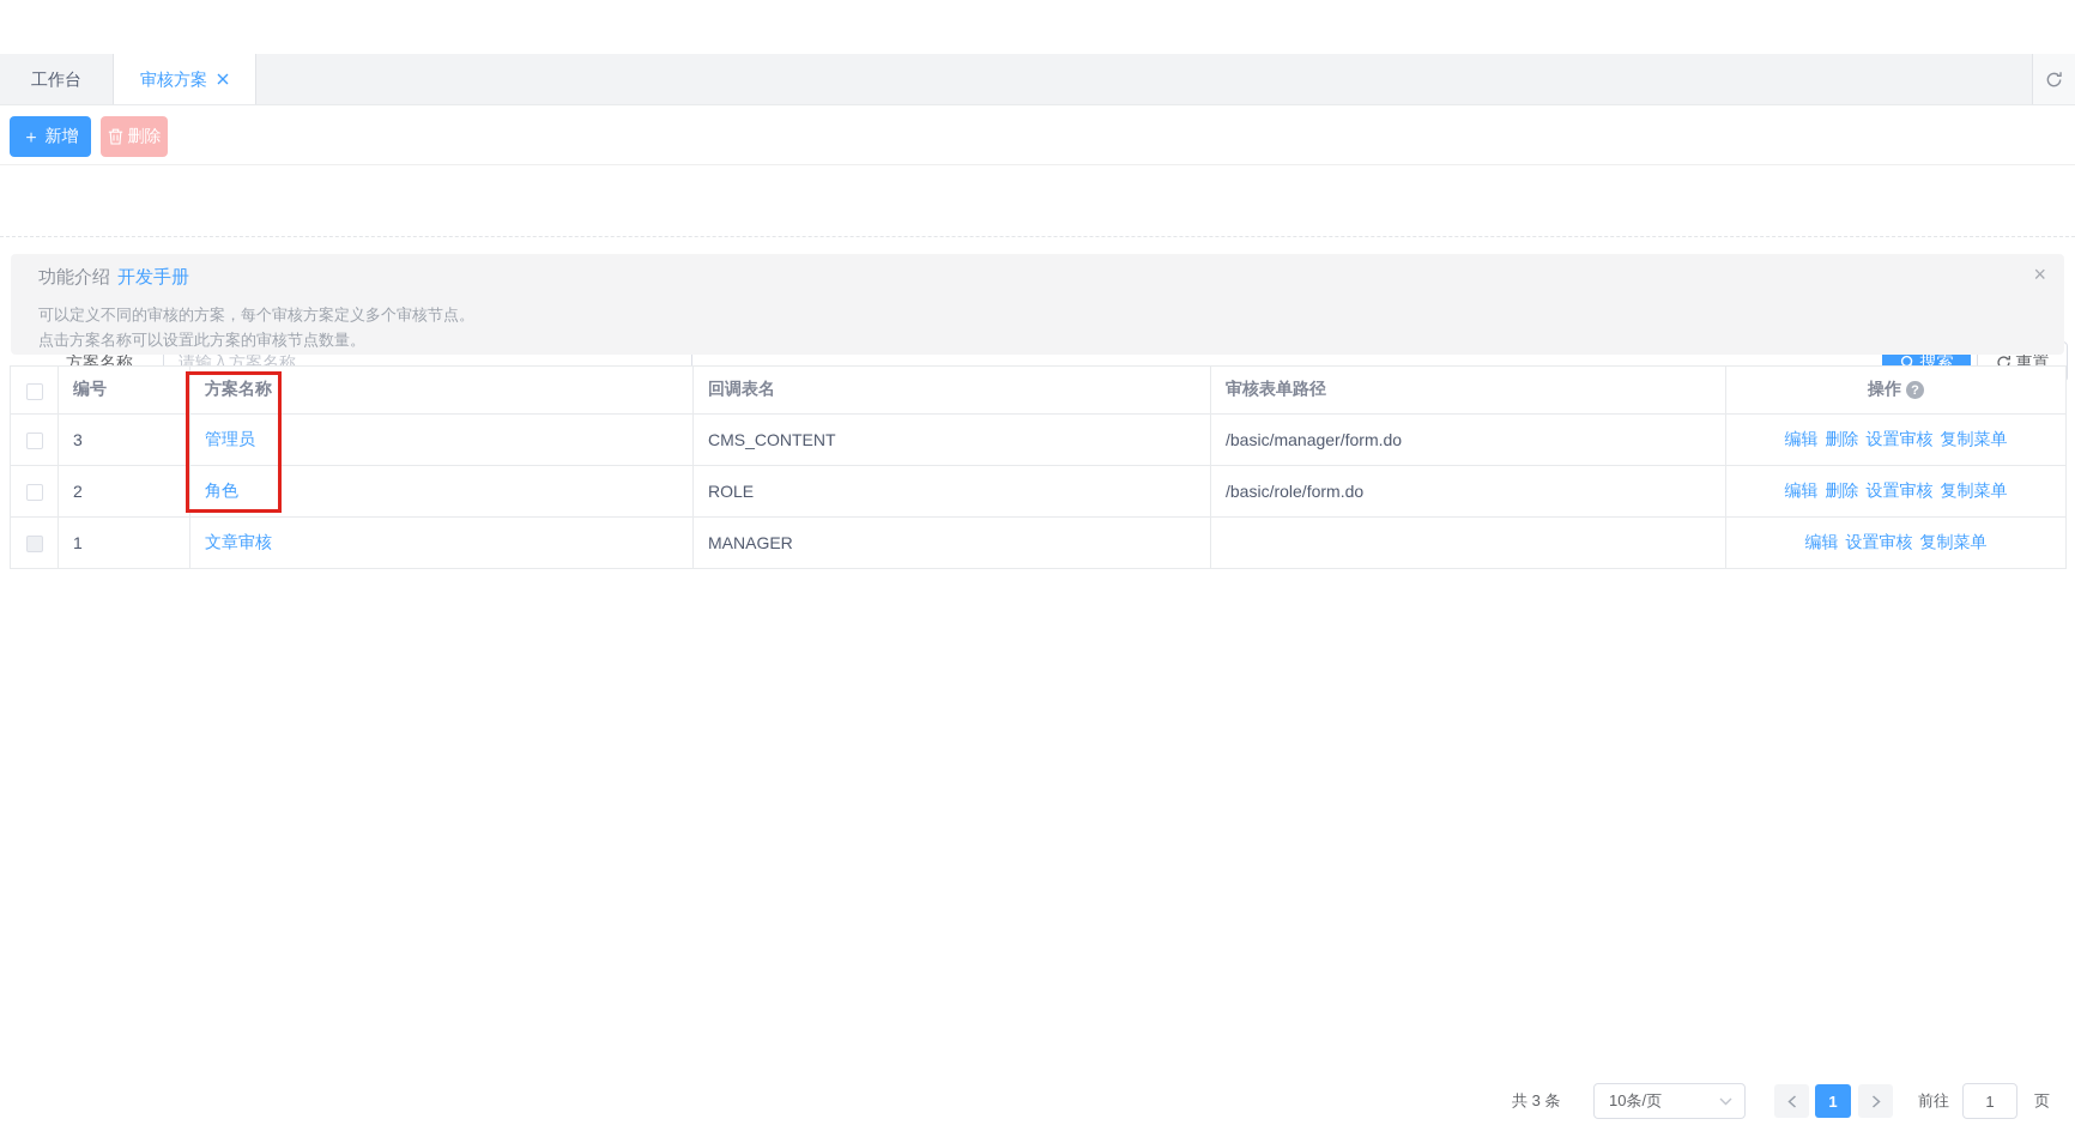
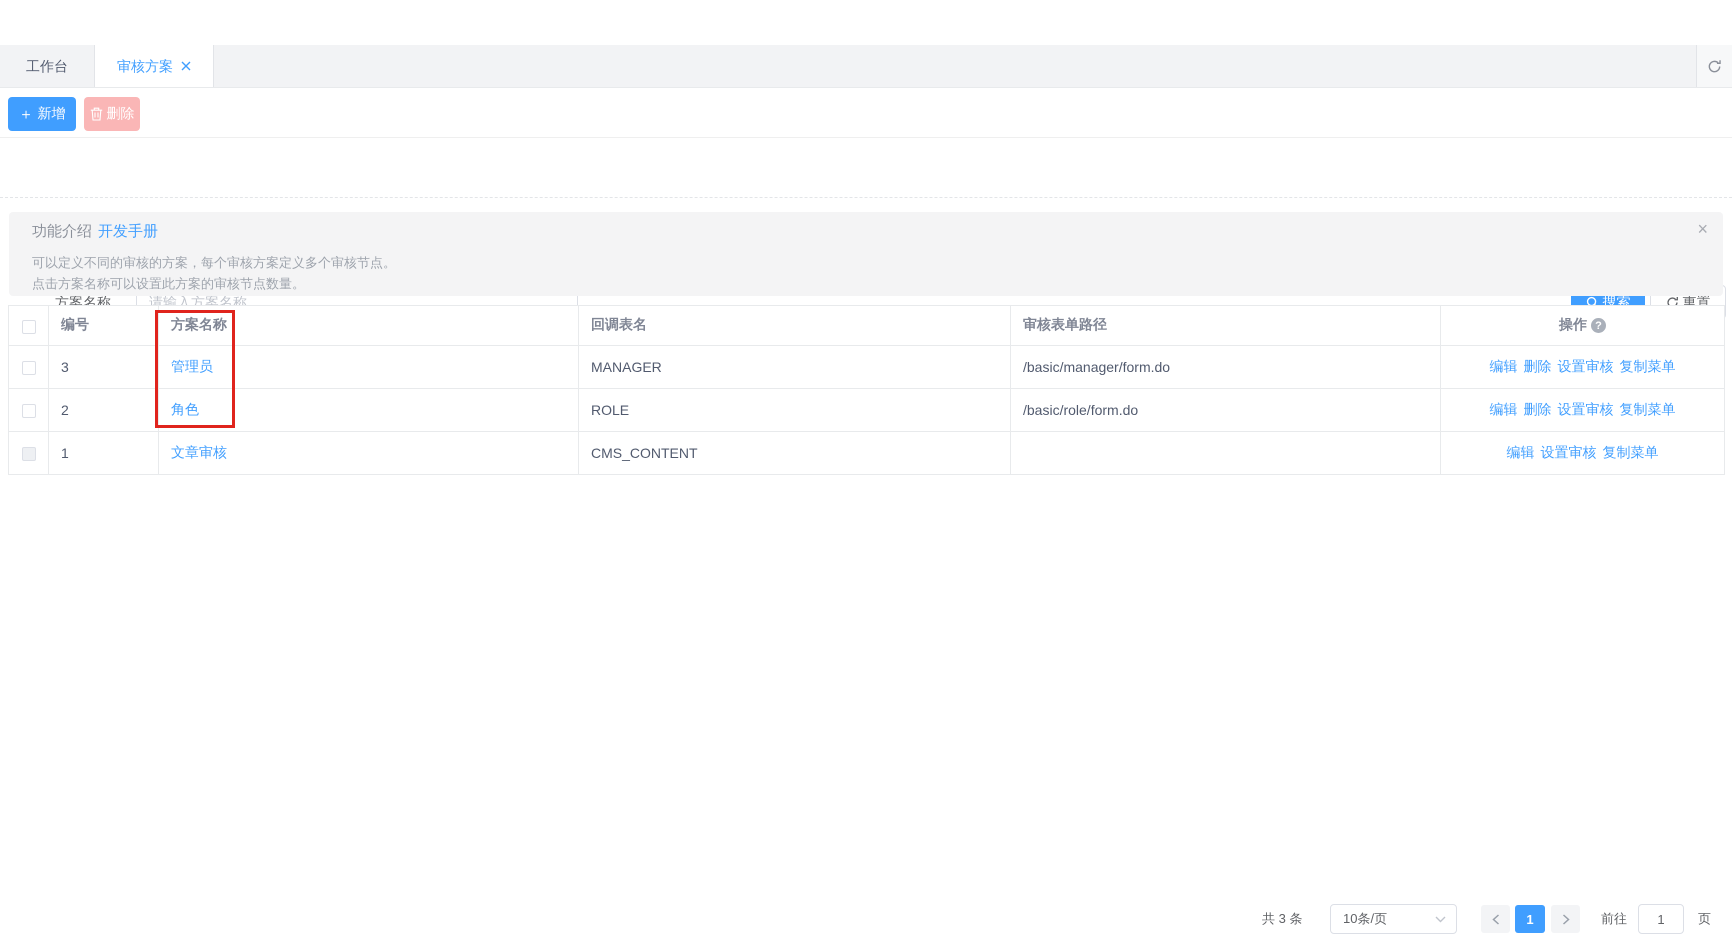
  工作台
  审核方案
  ＋
  新增
  删除
  方案名称
  请输入方案名称
  搜索
  重置
  功能介绍 开发手册
  ×
  可以定义不同的审核的方案，每个审核方案定义多个审核节点。
  点击方案名称可以设置此方案的审核节点数量。
  	编号	方案名称	回调表名	审核表单路径	操作 ?
- 	3	管理员	CMS_CONTENT	/basic/manager/form.do	编辑 删除 设置审核 复制菜单
+ 	3	管理员	MANAGER	/basic/manager/form.do	编辑 删除 设置审核 复制菜单
  	2	角色	ROLE	/basic/role/form.do	编辑 删除 设置审核 复制菜单
- 	1	文章审核	MANAGER		编辑 设置审核 复制菜单
+ 	1	文章审核	CMS_CONTENT		编辑 设置审核 复制菜单
  共 3 条
  10条/页
  1
  前往
  1
  页
